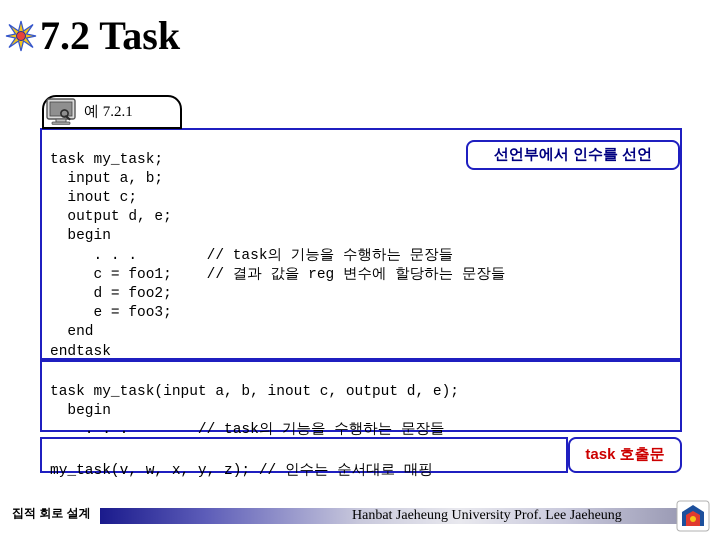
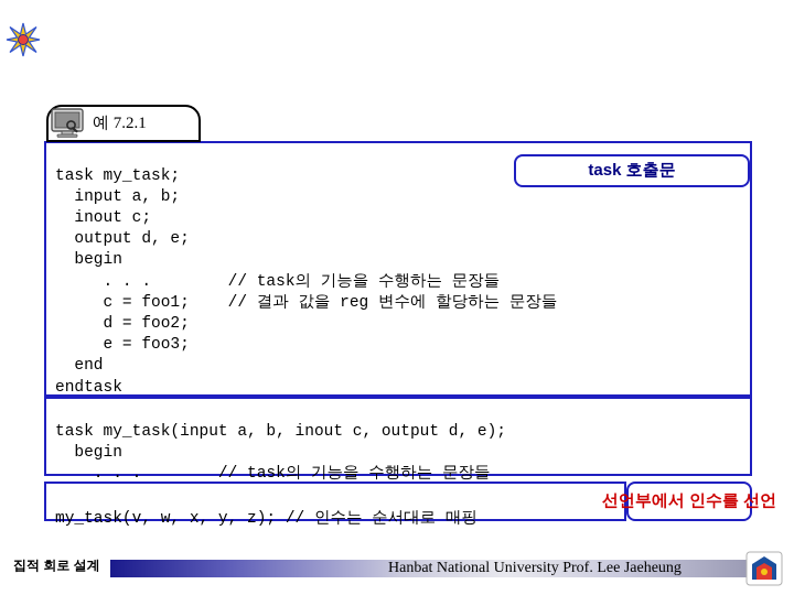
- 7.2 Task
  예 7.2.1
  task my_task;
  input a, b;
  inout c;
  output d, e;
  begin
  . . . // task의 기능을 수행하는 문장들
  c = foo1; // 결과 값을 reg 변수에 할당하는 문장들
  d = foo2;
  e = foo3;
  end
  endtask
- 선언부에서 인수를 선언
+ task 호출문
  task my_task(input a, b, inout c, output d, e);
  begin
  . . . // task의 기능을 수행하는 문장들
  my_task(v, w, x, y, z); // 인수는 순서대로 매핑
- task 호출문
+ 선언부에서 인수를 선언
  집적 회로 설계
- Hanbat Jaeheung University Prof. Lee Jaeheung
+ Hanbat National University Prof. Lee Jaeheung
